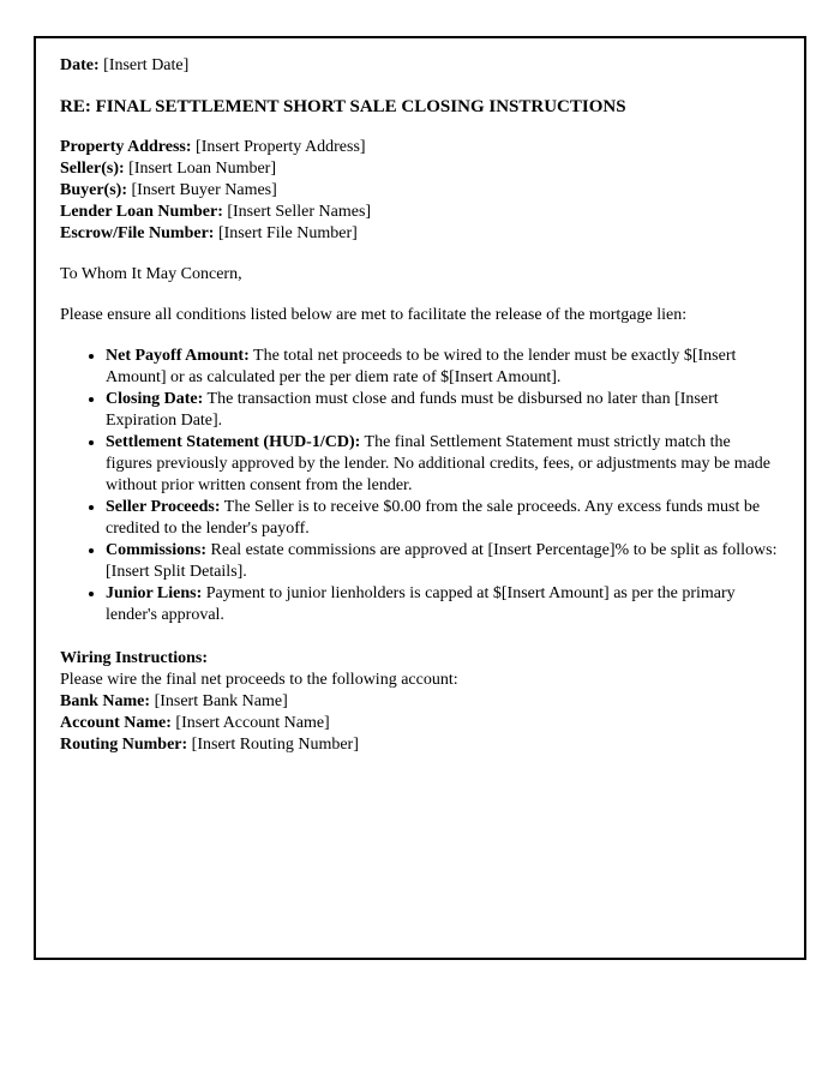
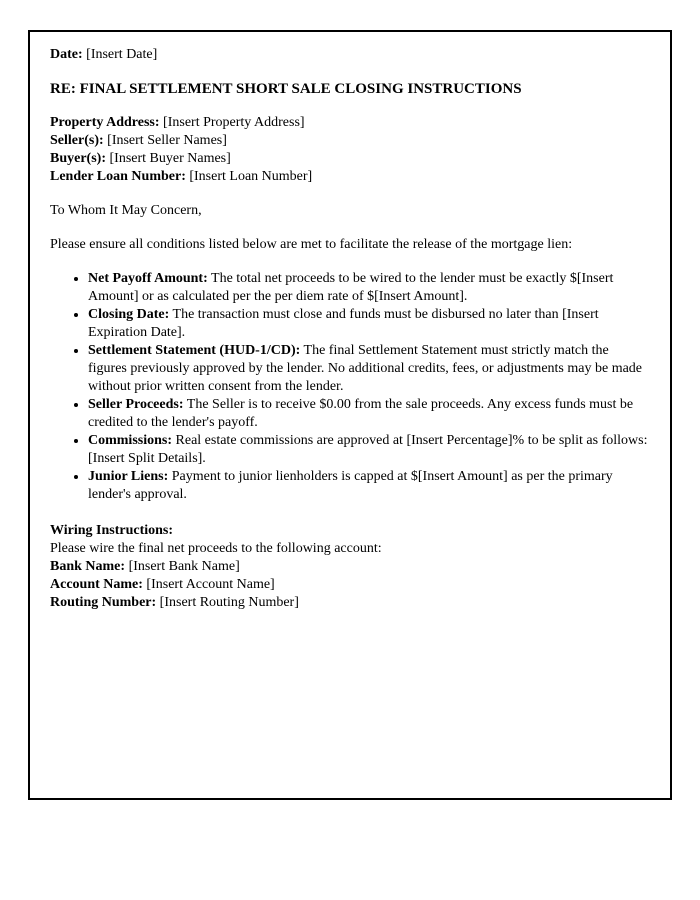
  Date: [Insert Date]
  RE: FINAL SETTLEMENT SHORT SALE CLOSING INSTRUCTIONS
  Property Address: [Insert Property Address]
- Seller(s): [Insert Loan Number]
+ Seller(s): [Insert Seller Names]
  Buyer(s): [Insert Buyer Names]
- Lender Loan Number: [Insert Seller Names]
+ Lender Loan Number: [Insert Loan Number]
- Escrow/File Number: [Insert File Number]
  To Whom It May Concern,
  Please ensure all conditions listed below are met to facilitate the release of the mortgage lien:
  Net Payoff Amount: The total net proceeds to be wired to the lender must be exactly $[Insert Amount] or as calculated per the per diem rate of $[Insert Amount].
  Closing Date: The transaction must close and funds must be disbursed no later than [Insert Expiration Date].
  Settlement Statement (HUD-1/CD): The final Settlement Statement must strictly match the figures previously approved by the lender. No additional credits, fees, or adjustments may be made without prior written consent from the lender.
  Seller Proceeds: The Seller is to receive $0.00 from the sale proceeds. Any excess funds must be credited to the lender's payoff.
  Commissions: Real estate commissions are approved at [Insert Percentage]% to be split as follows: [Insert Split Details].
  Junior Liens: Payment to junior lienholders is capped at $[Insert Amount] as per the primary lender's approval.
  Wiring Instructions:
  Please wire the final net proceeds to the following account:
  Bank Name: [Insert Bank Name]
  Account Name: [Insert Account Name]
  Routing Number: [Insert Routing Number]
